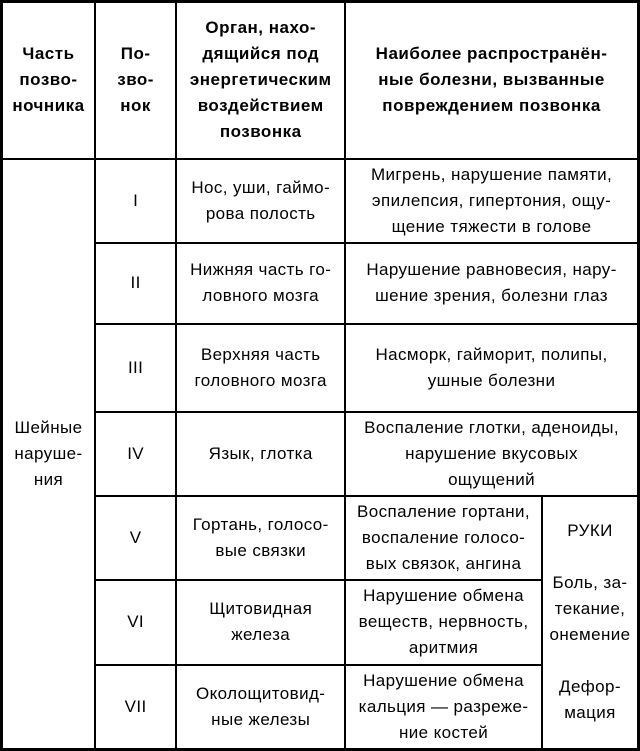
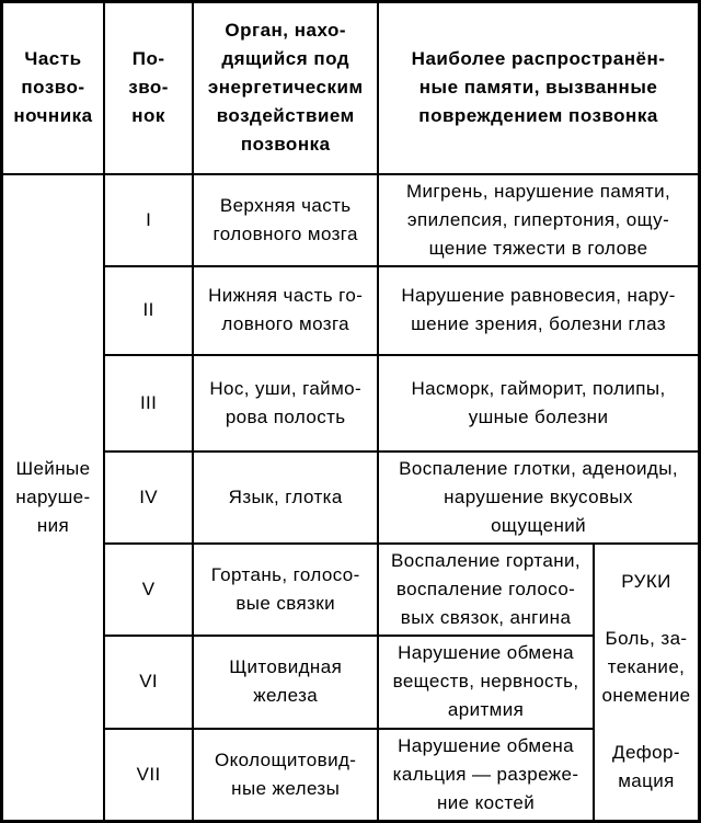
- Часть позво- ночника	По- зво- нок	Орган, нахо- дящийся под энергетическим воздействием позвонка	Наиболее распространён- ные болезни, вызванные повреждением позвонка
+ Часть позво- ночника	По- зво- нок	Орган, нахо- дящийся под энергетическим воздействием позвонка	Наиболее распространён- ные памяти, вызванные повреждением позвонка
- Шейные наруше- ния	I	Нос, уши, гаймо- рова полость	Мигрень, нарушение памяти, эпилепсия, гипертония, ощу- щение тяжести в голове
+ Шейные наруше- ния	I	Верхняя часть головного мозга	Мигрень, нарушение памяти, эпилепсия, гипертония, ощу- щение тяжести в голове
  II	Нижняя часть го- ловного мозга	Нарушение равновесия, нару- шение зрения, болезни глаз
- III	Верхняя часть головного мозга	Насморк, гайморит, полипы, ушные болезни
+ III	Нос, уши, гаймо- рова полость	Насморк, гайморит, полипы, ушные болезни
  IV	Язык, глотка	Воспаление глотки, аденоиды, нарушение вкусовых ощущений
  V	Гортань, голосо- вые связки	Воспаление гортани, воспаление голосо- вых связок, ангина	РУКИ Боль, за- текание, онемение Дефор- мация
  VI	Щитовидная железа	Нарушение обмена веществ, нервность, аритмия
  VII	Околощитовид- ные железы	Нарушение обмена кальция — разреже- ние костей
